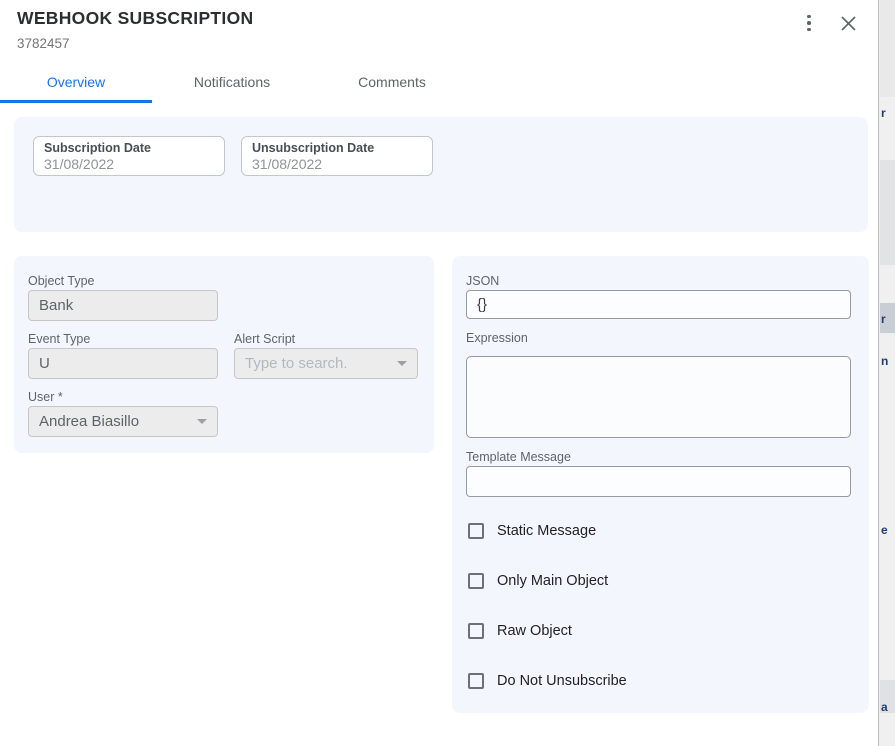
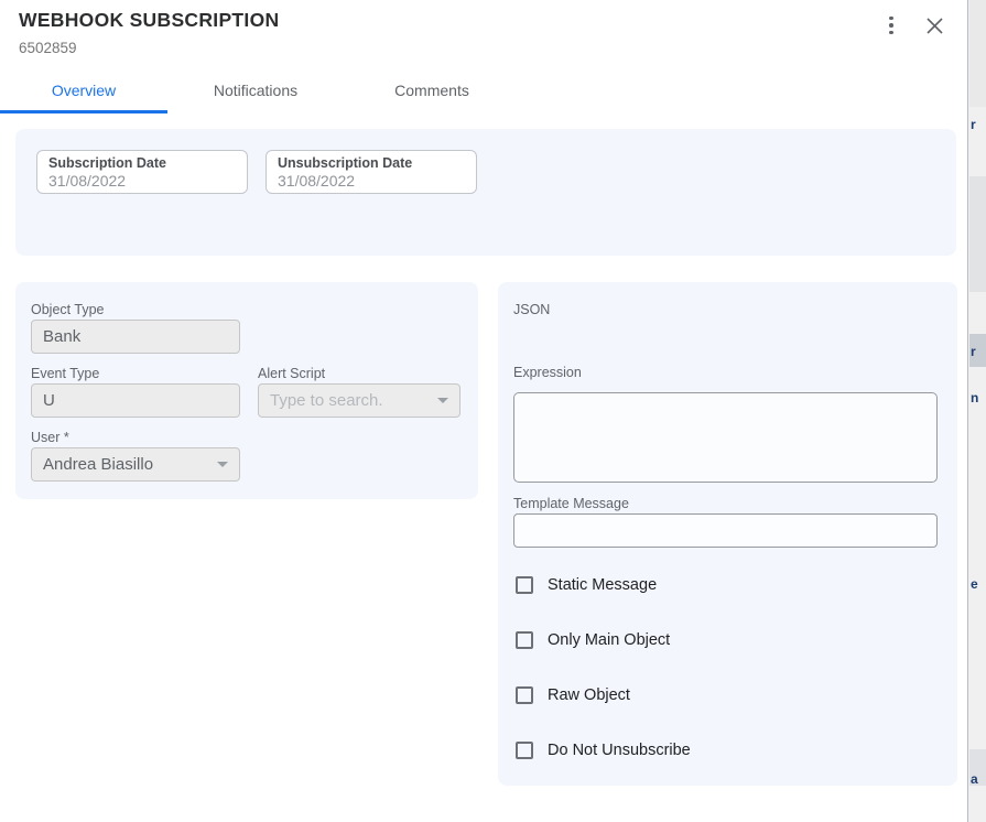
  WEBHOOK SUBSCRIPTION
- 3782457
+ 6502859
  Overview
  Notifications
  Comments
  Subscription Date
  31/08/2022
  Unsubscription Date
  31/08/2022
  Object Type
  Bank
  Event Type
  U
  Alert Script
  Type to search.
  User *
  Andrea Biasillo
  JSON
- {}
  Expression
  Template Message
  Static Message
  Only Main Object
  Raw Object
  Do Not Unsubscribe
  r
  r
  n
  e
  a
